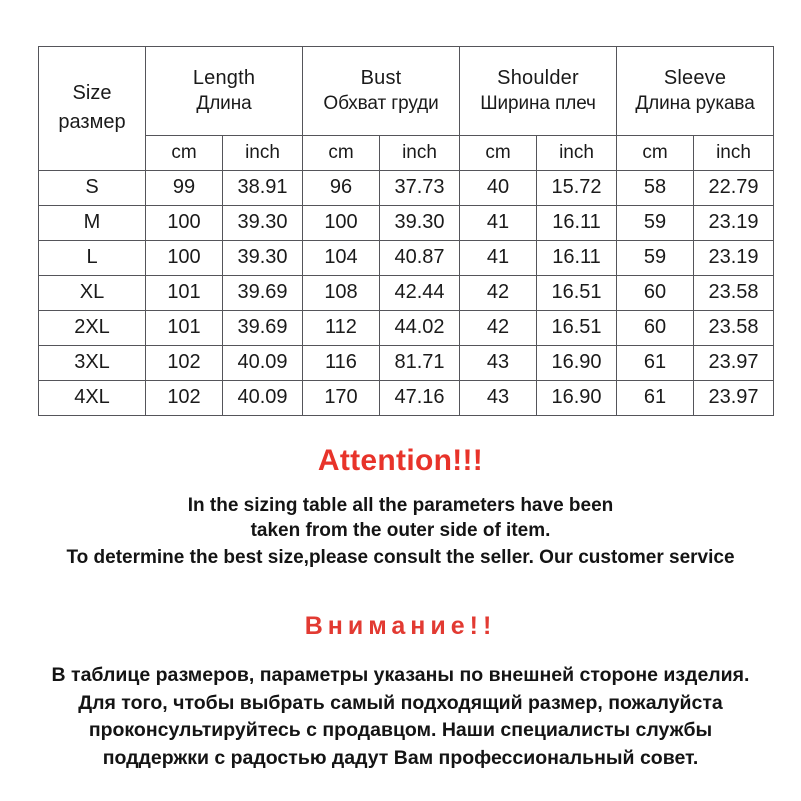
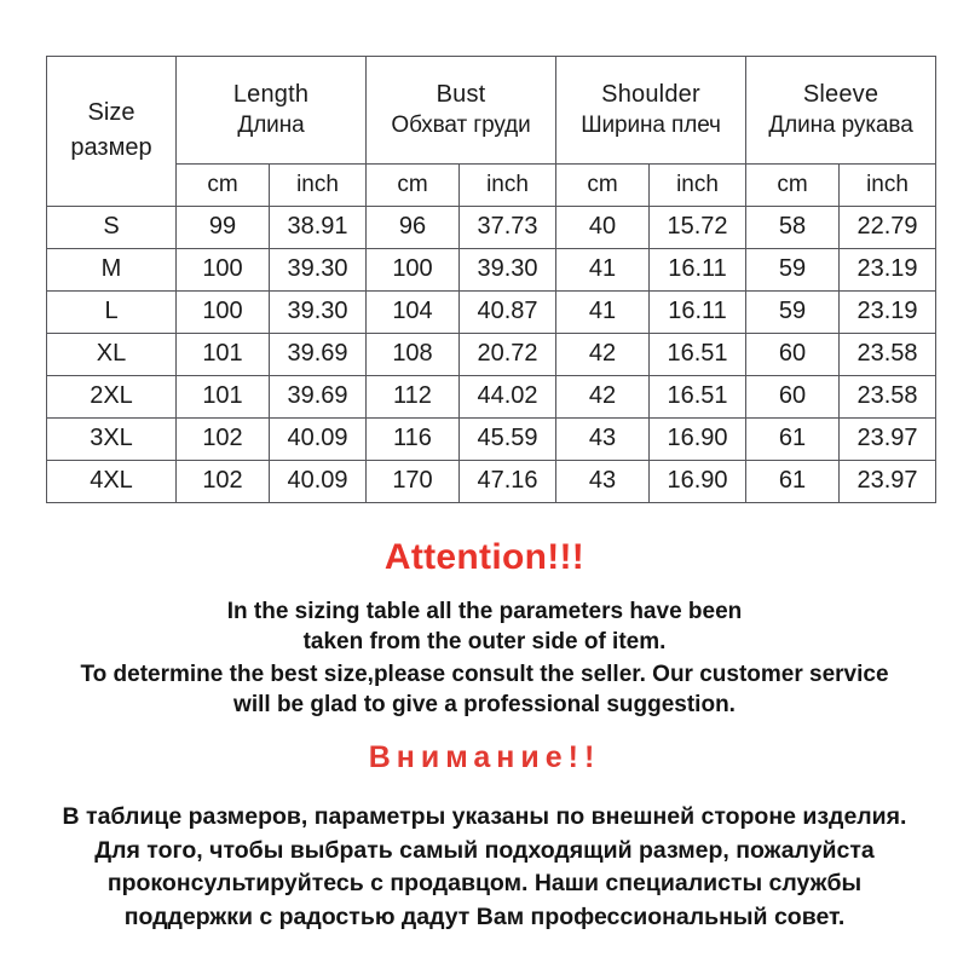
  Size размер	Length Длина	Bust Обхват груди	Shoulder Ширина плеч	Sleeve Длина рукава
  cm	inch	cm	inch	cm	inch	cm	inch
  S	99	38.91	96	37.73	40	15.72	58	22.79
  M	100	39.30	100	39.30	41	16.11	59	23.19
  L	100	39.30	104	40.87	41	16.11	59	23.19
- XL	101	39.69	108	42.44	42	16.51	60	23.58
+ XL	101	39.69	108	20.72	42	16.51	60	23.58
  2XL	101	39.69	112	44.02	42	16.51	60	23.58
- 3XL	102	40.09	116	81.71	43	16.90	61	23.97
+ 3XL	102	40.09	116	45.59	43	16.90	61	23.97
  4XL	102	40.09	170	47.16	43	16.90	61	23.97
  Attention!!!
  In the sizing table all the parameters have been
  taken from the outer side of item.
  To determine the best size,please consult the seller. Our customer service
+ will be glad to give a professional suggestion.
  Внимание!!
  В таблице размеров, параметры указаны по внешней стороне изделия.
  Для того, чтобы выбрать самый подходящий размер, пожалуйста
  проконсультируйтесь с продавцом. Наши специалисты службы
  поддержки с радостью дадут Вам профессиональный совет.
